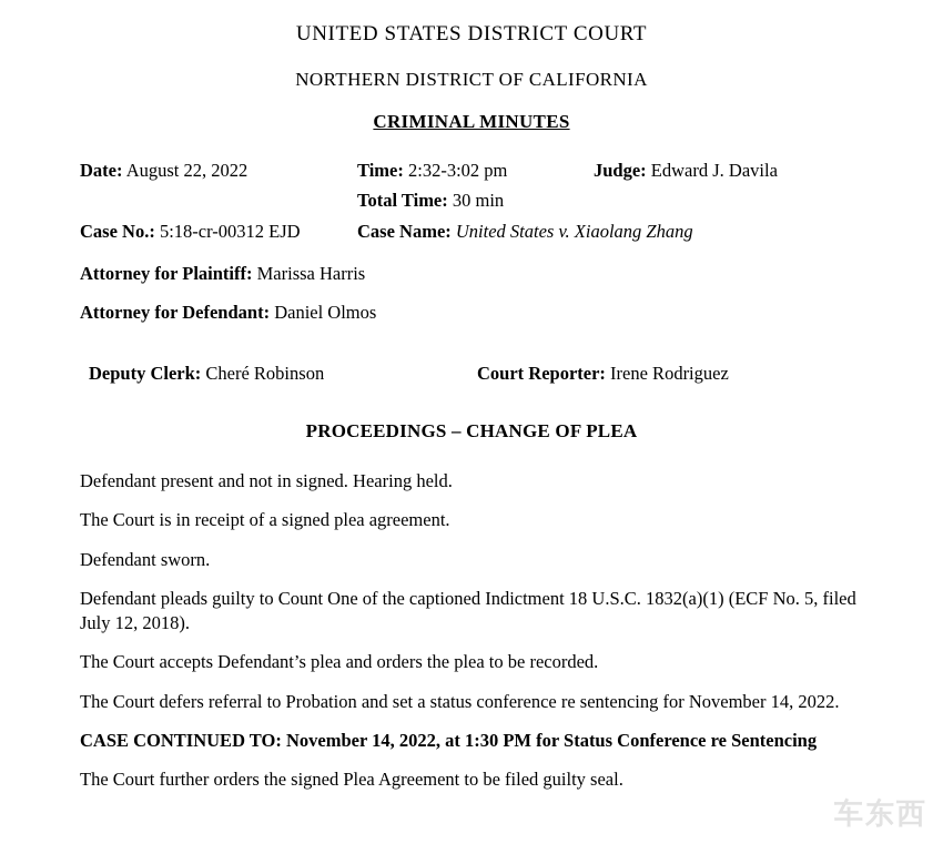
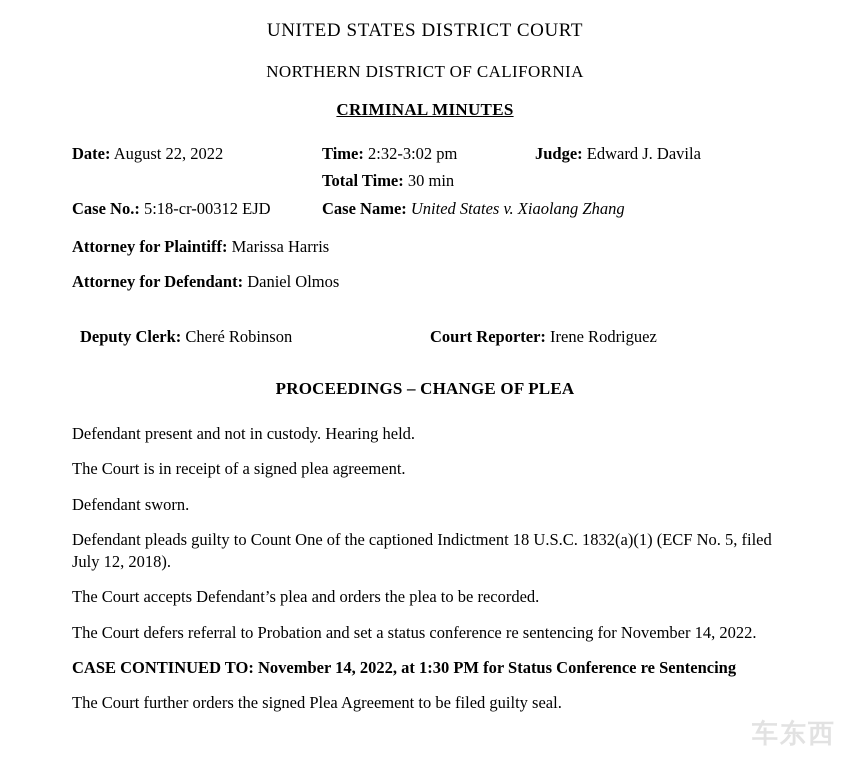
  UNITED STATES DISTRICT COURT
  NORTHERN DISTRICT OF CALIFORNIA
  CRIMINAL MINUTES
  Date: August 22, 2022
  Time: 2:32-3:02 pm
  Judge: Edward J. Davila
  Total Time: 30 min
  Case No.: 5:18-cr-00312 EJD
  Case Name: United States v. Xiaolang Zhang
  Attorney for Plaintiff: Marissa Harris
  Attorney for Defendant: Daniel Olmos
  Deputy Clerk: Cheré Robinson
  Court Reporter: Irene Rodriguez
  PROCEEDINGS – CHANGE OF PLEA
- Defendant present and not in signed. Hearing held.
+ Defendant present and not in custody. Hearing held.
  The Court is in receipt of a signed plea agreement.
  Defendant sworn.
  Defendant pleads guilty to Count One of the captioned Indictment 18 U.S.C. 1832(a)(1) (ECF No. 5, filed July 12, 2018).
  The Court accepts Defendant’s plea and orders the plea to be recorded.
  The Court defers referral to Probation and set a status conference re sentencing for November 14, 2022.
  CASE CONTINUED TO: November 14, 2022, at 1:30 PM for Status Conference re Sentencing
  The Court further orders the signed Plea Agreement to be filed guilty seal.
  车东西
